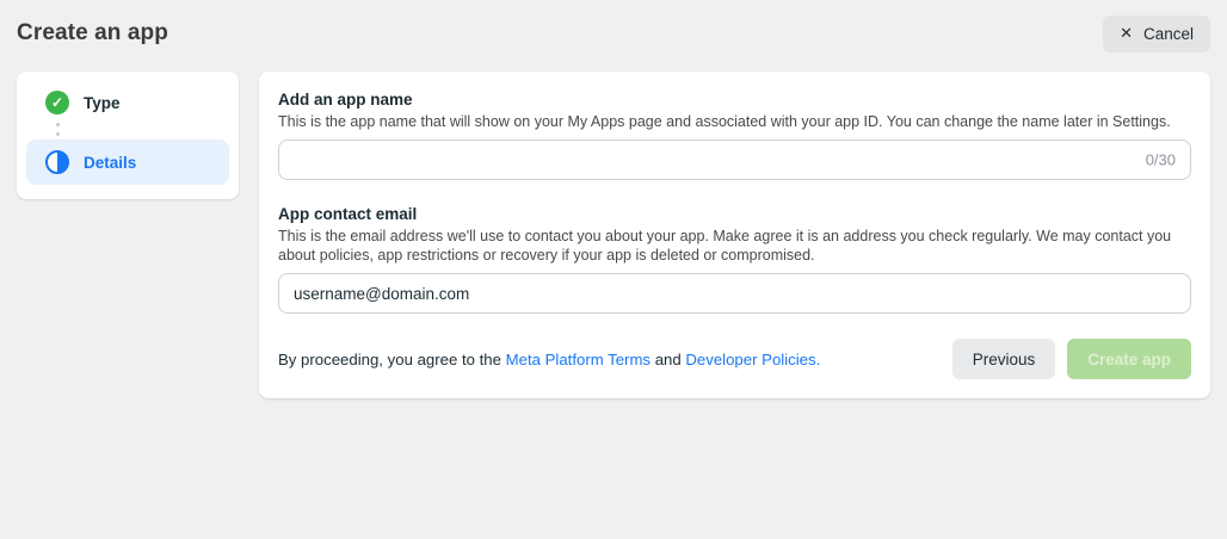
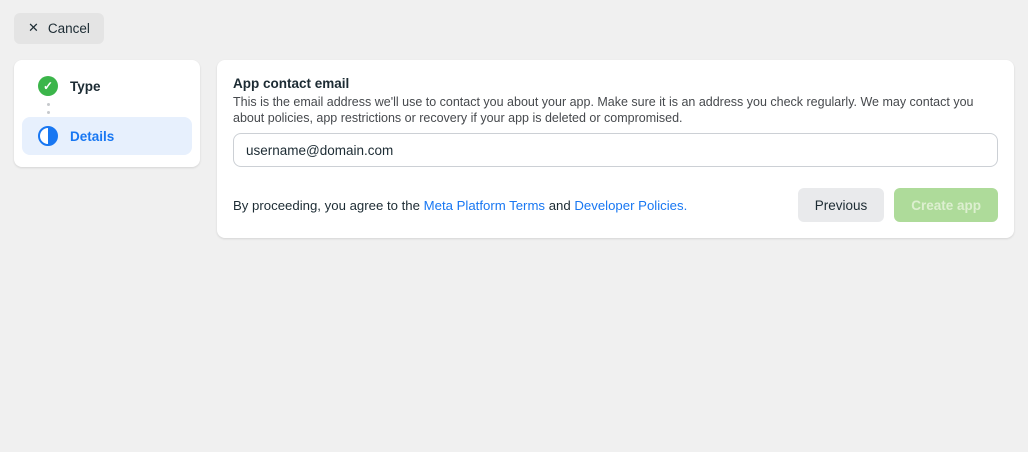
- Create an app
  ✕
  Cancel
  ✓
  Type
  Details
- Add an app name
- This is the app name that will show on your My Apps page and associated with your app ID. You can change the name later in Settings.
- 0/30
  App contact email
- This is the email address we'll use to contact you about your app. Make agree it is an address you check regularly. We may contact you about policies, app restrictions or recovery if your app is deleted or compromised.
+ This is the email address we'll use to contact you about your app. Make sure it is an address you check regularly. We may contact you about policies, app restrictions or recovery if your app is deleted or compromised.
  username@domain.com
  By proceeding, you agree to the Meta Platform Terms and Developer Policies.
  Previous
  Create app
